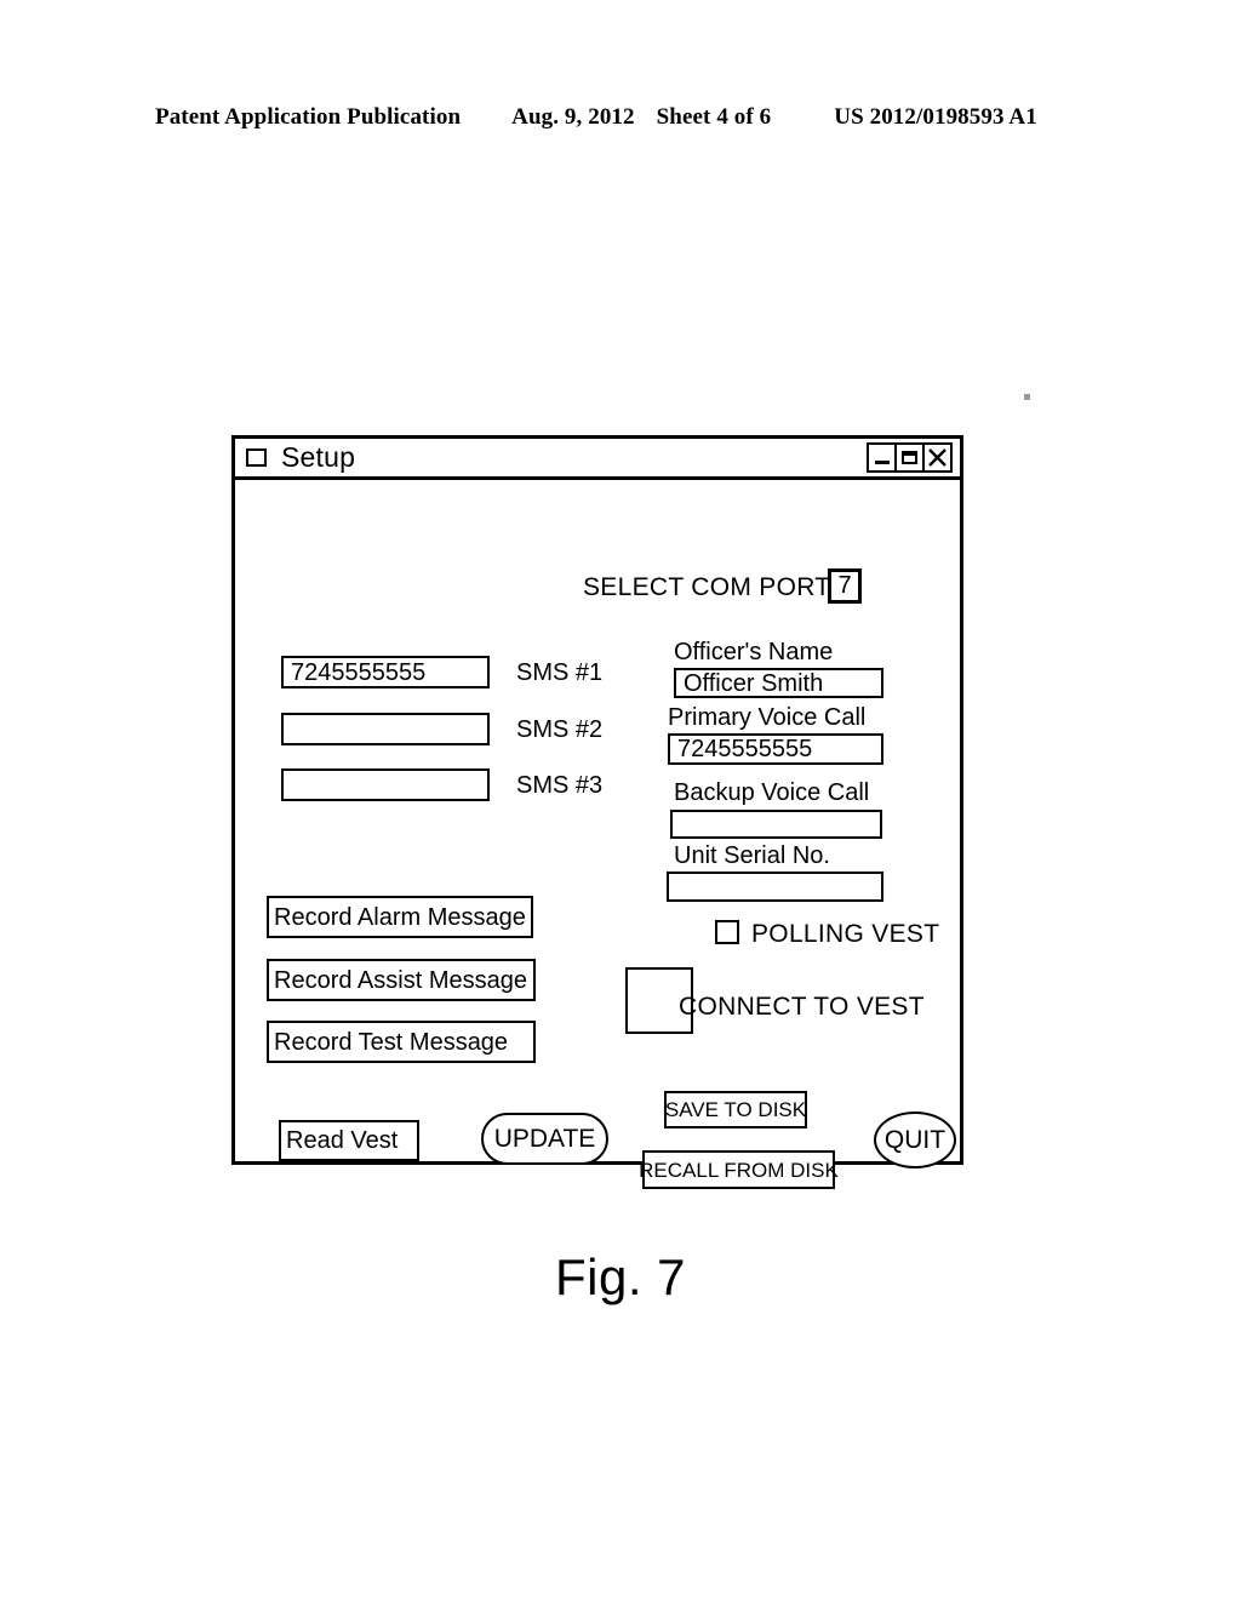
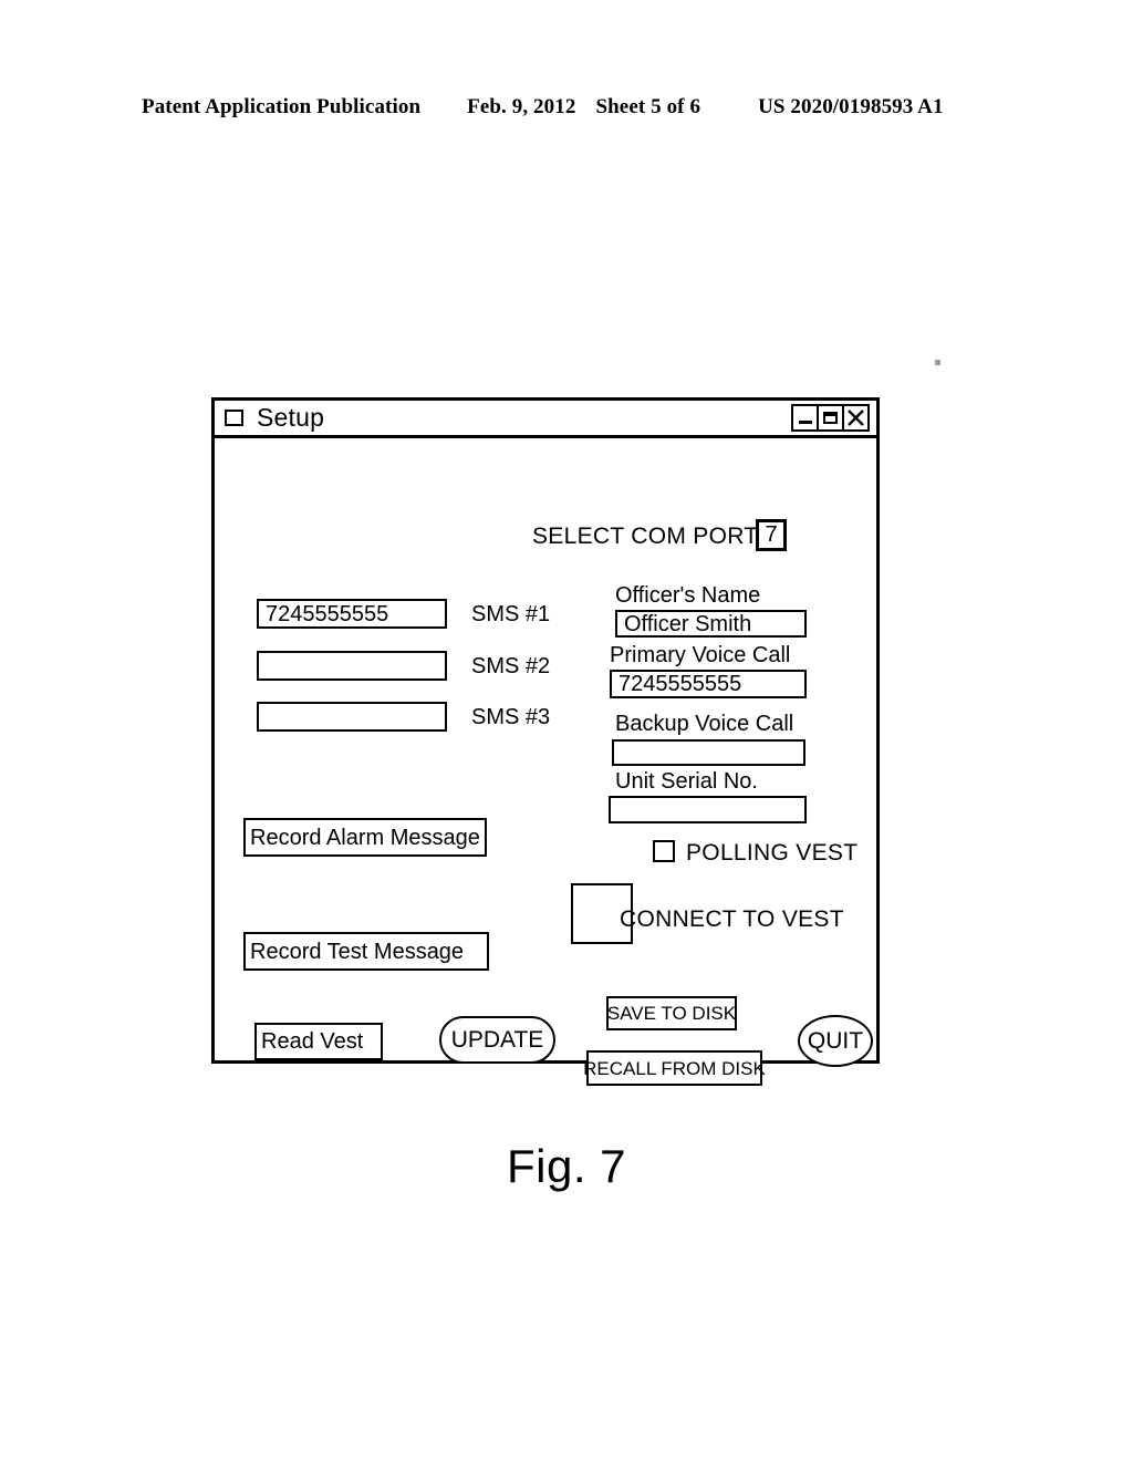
  Patent Application Publication
- Aug. 9, 2012
+ Feb. 9, 2012
- Sheet 4 of 6
+ Sheet 5 of 6
- US 2012/0198593 A1
+ US 2020/0198593 A1
  Setup
  SELECT COM PORT
  7
  7245555555
  SMS #1
  SMS #2
  SMS #3
  Officer's Name
  Officer Smith
  Primary Voice Call
  7245555555
  Backup Voice Call
  Unit Serial No.
  POLLING VEST
  CONNECT TO VEST
  Record Alarm Message
- Record Assist Message
  Record Test Message
  Read Vest
  UPDATE
  SAVE TO DISK
  RECALL FROM DISK
  QUIT
  Fig. 7
